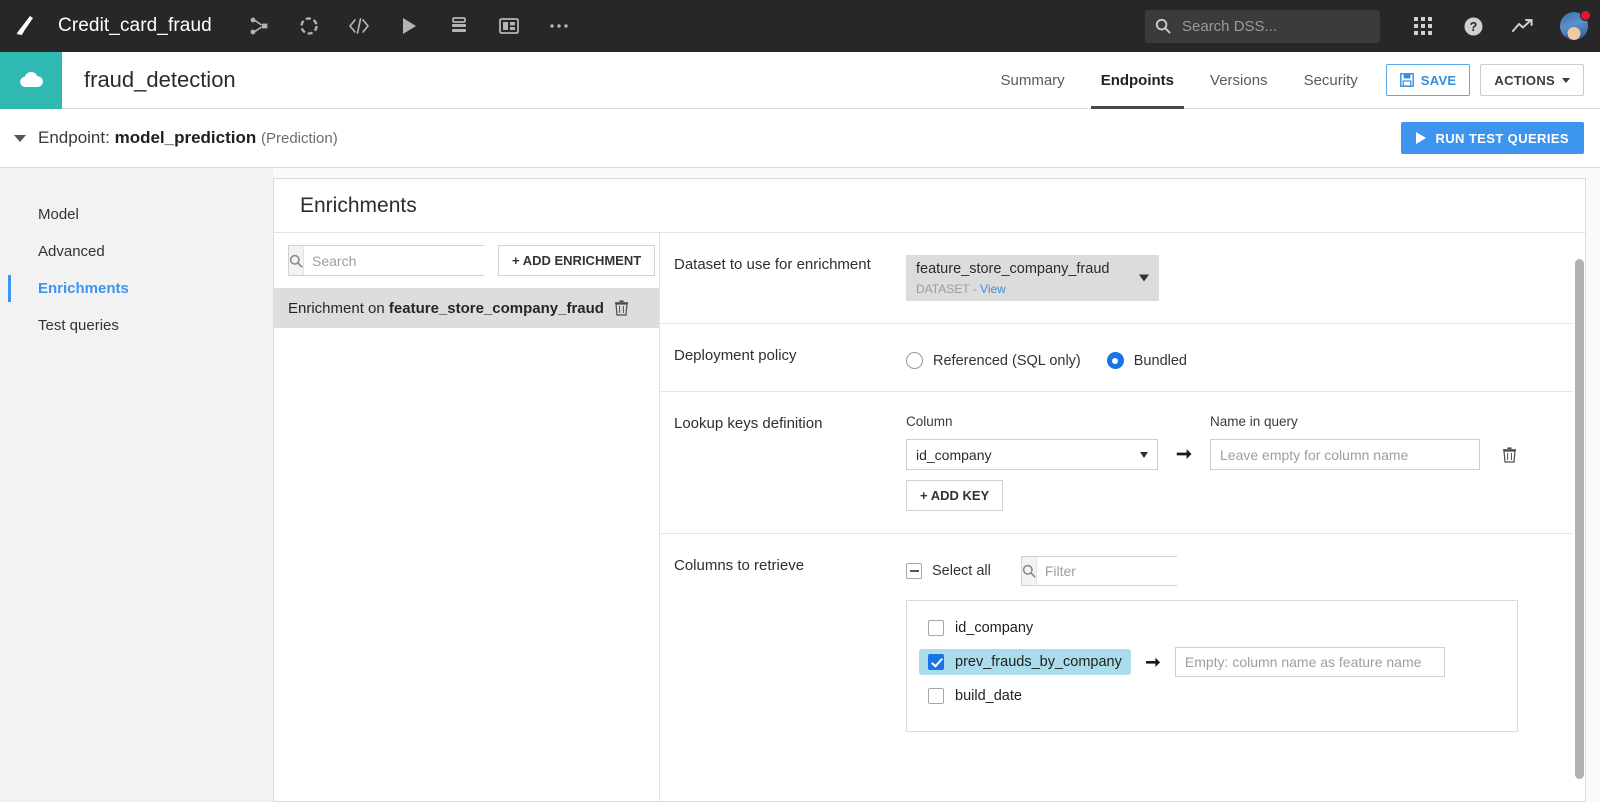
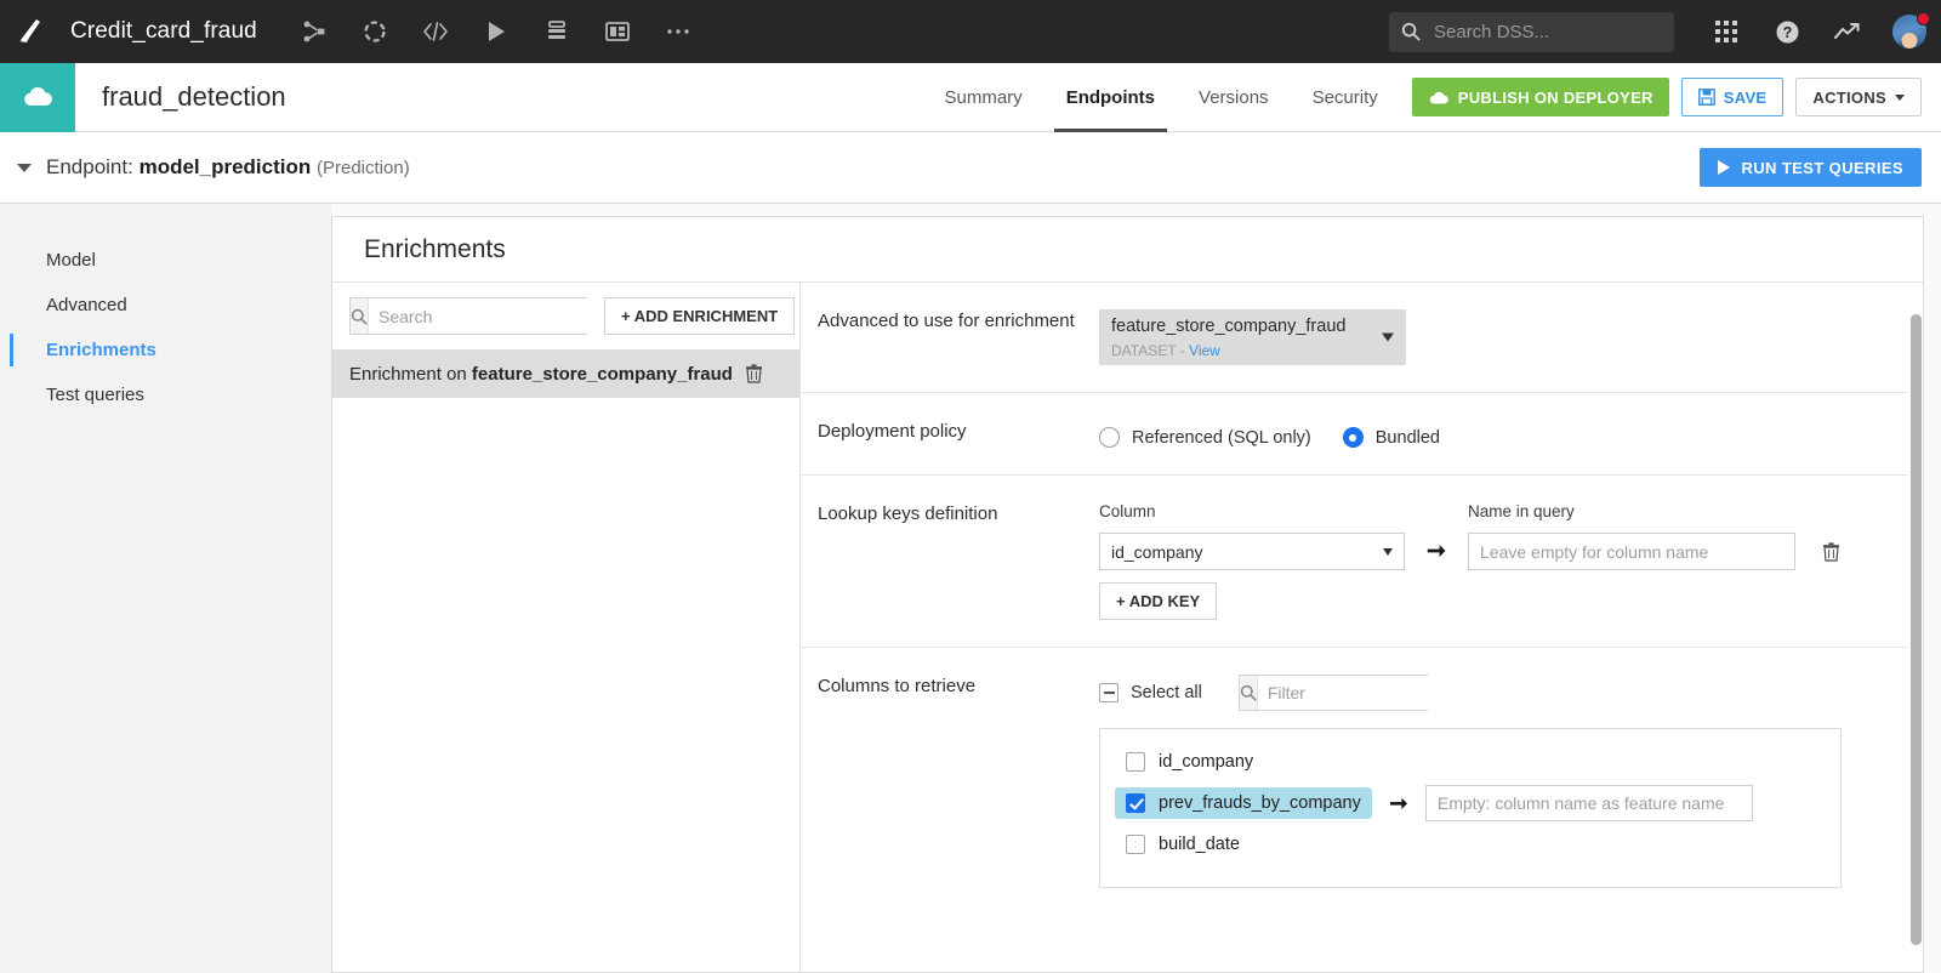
  Credit_card_fraud
  Search DSS...
  ?
  fraud_detection
  Summary
  Endpoints
  Versions
  Security
+ PUBLISH ON DEPLOYER
  SAVE
  ACTIONS
  Endpoint: model_prediction (Prediction)
  RUN TEST QUERIES
  Model
  Advanced
  Enrichments
  Test queries
  Enrichments
  Search
  + ADD ENRICHMENT
  Enrichment on feature_store_company_fraud
- Dataset to use for enrichment
+ Advanced to use for enrichment
  feature_store_company_fraud
  DATASET - View
  Deployment policy
  Referenced (SQL only)
  Bundled
  Lookup keys definition
  Column
  Name in query
  id_company
  ➞
  Leave empty for column name
  + ADD KEY
  Columns to retrieve
  Select all
  Filter
  id_company
  prev_frauds_by_company
  ➞
  Empty: column name as feature name
  build_date
